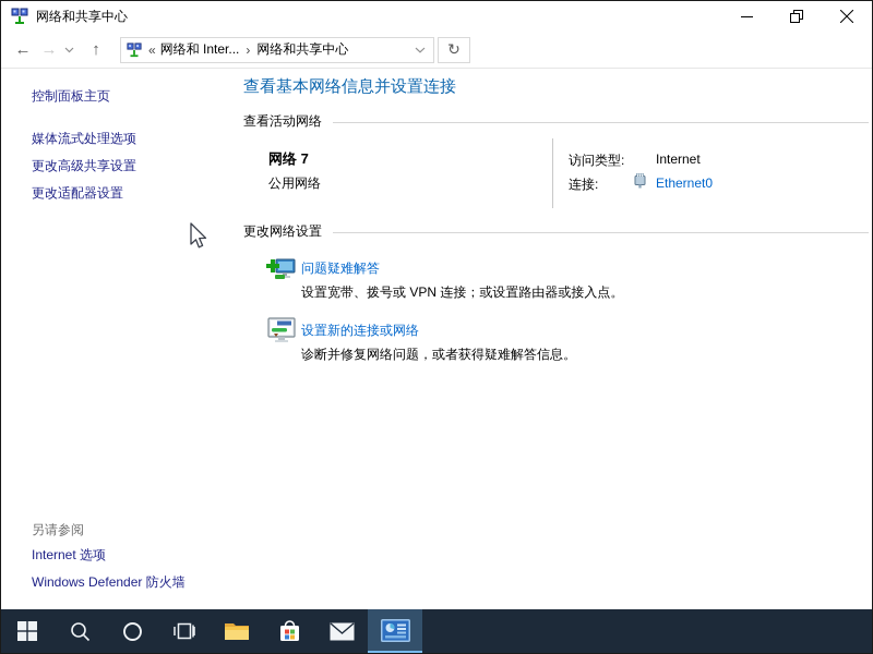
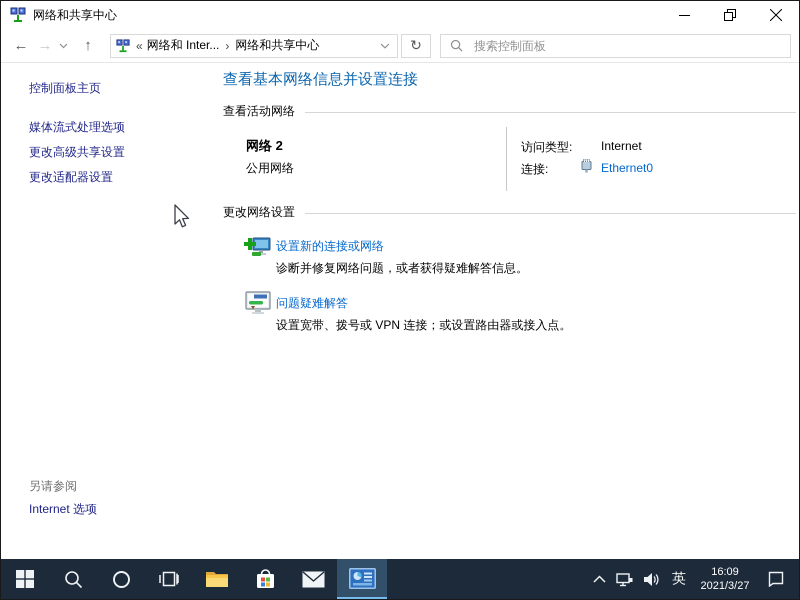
  网络和共享中心
  ←
  →
  ↑
  «
  网络和 Inter...
  ›
  网络和共享中心
  ↻
+ 搜索控制面板
  控制面板主页
  媒体流式处理选项
  更改高级共享设置
  更改适配器设置
  另请参阅
  Internet 选项
- Windows Defender 防火墙
  查看基本网络信息并设置连接
  查看活动网络
- 网络 7
+ 网络 2
  公用网络
  访问类型:
  Internet
  连接:
  Ethernet0
  更改网络设置
- 问题疑难解答
+ 设置新的连接或网络
- 设置宽带、拨号或 VPN 连接；或设置路由器或接入点。
+ 诊断并修复网络问题，或者获得疑难解答信息。
- 设置新的连接或网络
+ 问题疑难解答
- 诊断并修复网络问题，或者获得疑难解答信息。
+ 设置宽带、拨号或 VPN 连接；或设置路由器或接入点。
+ 英
+ 16:09
+ 2021/3/27
